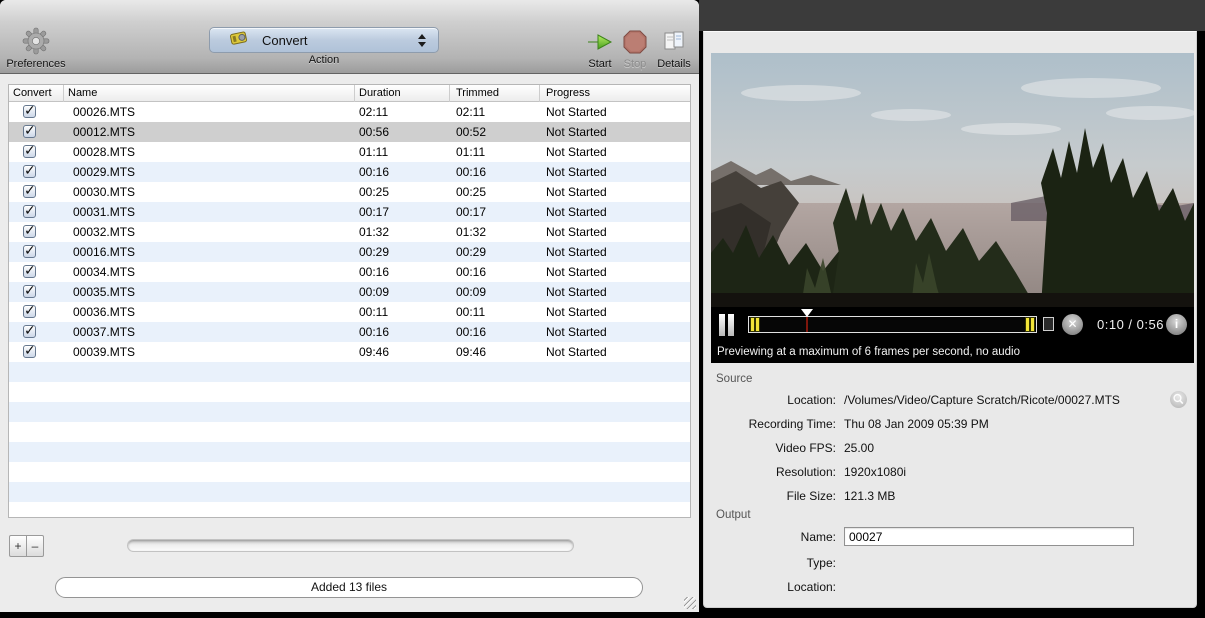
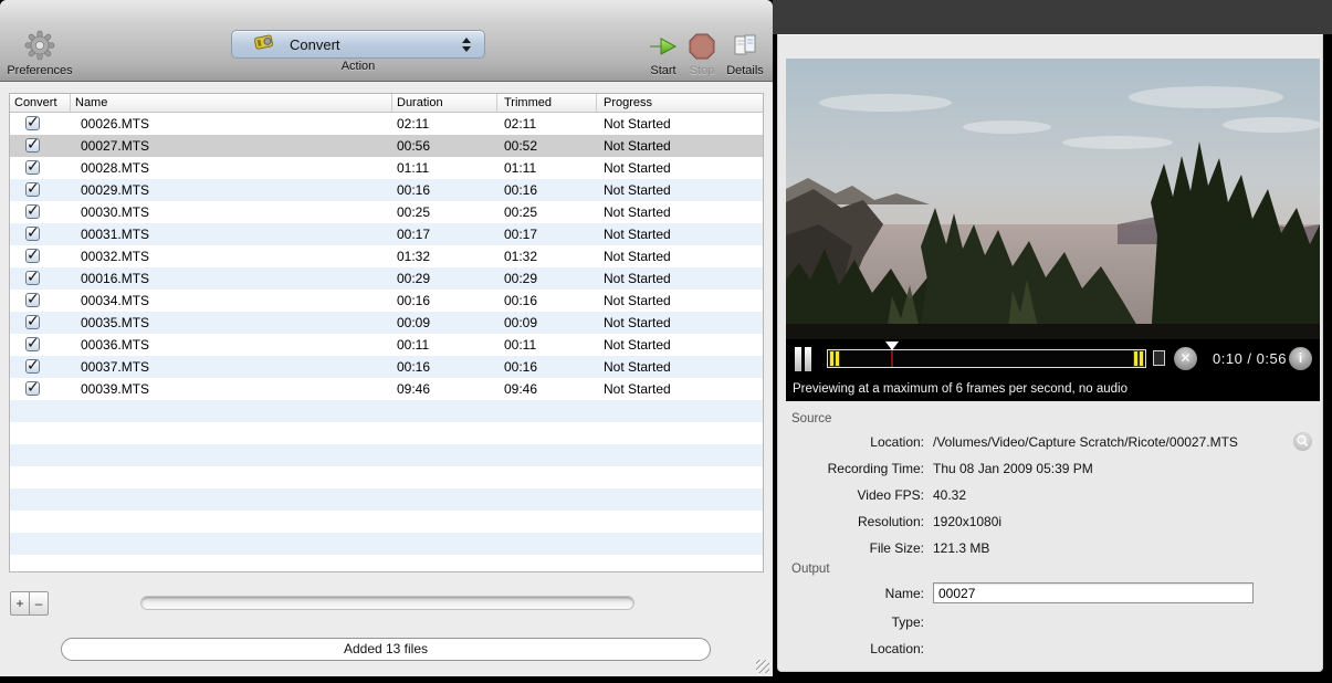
  Preferences
  Convert
  Action
  Start
  Stop
  Details
  Convert
  Name
  Duration
  Trimmed
  Progress
  00026.MTS
  02:11
  02:11
  Not Started
- 00012.MTS
+ 00027.MTS
  00:56
  00:52
  Not Started
  00028.MTS
  01:11
  01:11
  Not Started
  00029.MTS
  00:16
  00:16
  Not Started
  00030.MTS
  00:25
  00:25
  Not Started
  00031.MTS
  00:17
  00:17
  Not Started
  00032.MTS
  01:32
  01:32
  Not Started
  00016.MTS
  00:29
  00:29
  Not Started
  00034.MTS
  00:16
  00:16
  Not Started
  00035.MTS
  00:09
  00:09
  Not Started
  00036.MTS
  00:11
  00:11
  Not Started
  00037.MTS
  00:16
  00:16
  Not Started
  00039.MTS
  09:46
  09:46
  Not Started
  +
  –
  Added 13 files
  ✕
  0:10 / 0:56
  i
  Previewing at a maximum of 6 frames per second, no audio
  Source
  Location:
  /Volumes/Video/Capture Scratch/Ricote/00027.MTS
  Recording Time:
  Thu 08 Jan 2009 05:39 PM
  Video FPS:
- 25.00
+ 40.32
  Resolution:
  1920x1080i
  File Size:
  121.3 MB
  Output
  Name:
  00027
  Type:
  Location:
